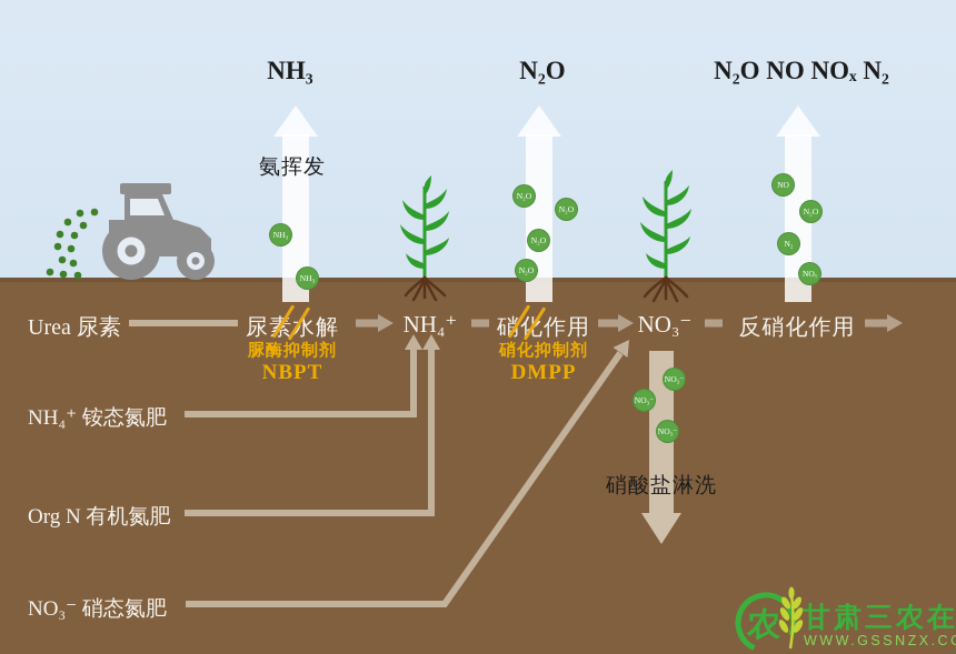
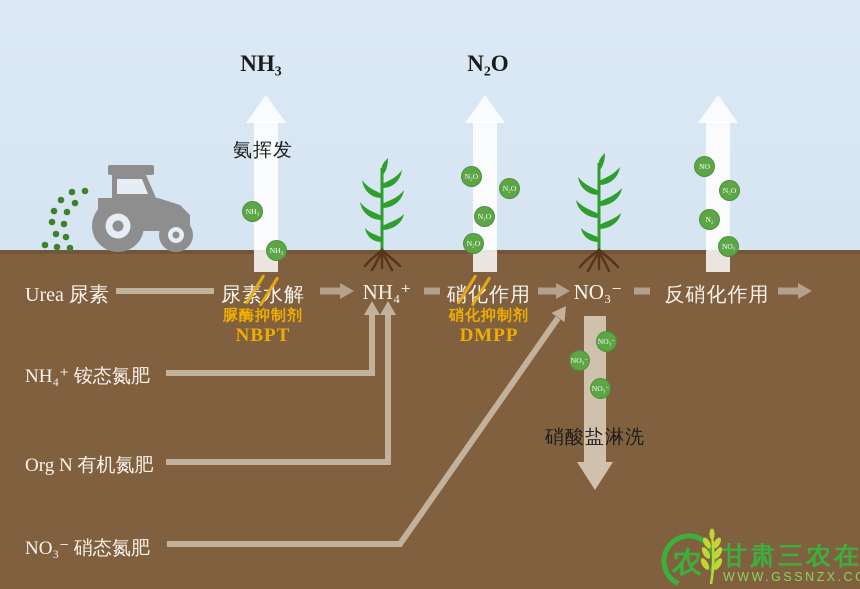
  农
  甘肃三农在
  WWW.GSSNZX.C
  NH₃
  NH₃
  N₂O
  N₂O
  N₂O
  N₂O
  NO
  N₂O
  N₂
  NOₓ
  NO₃⁻
  NO₃⁻
  NO₃⁻
  NH₃
  N₂O
- N₂O NO NOₓ N₂
  氨挥发
  Urea 尿素
  尿水解
  NH₄⁺
  硝作用
  NO₃⁻
  反硝化作用
  脲酶抑制剂
  NBPT
  硝化抑制剂
  DMPP
  NH₄⁺ 铵态氮肥
  Org N 有机氮肥
  NO₃⁻ 硝态氮肥
  硝酸盐淋洗
